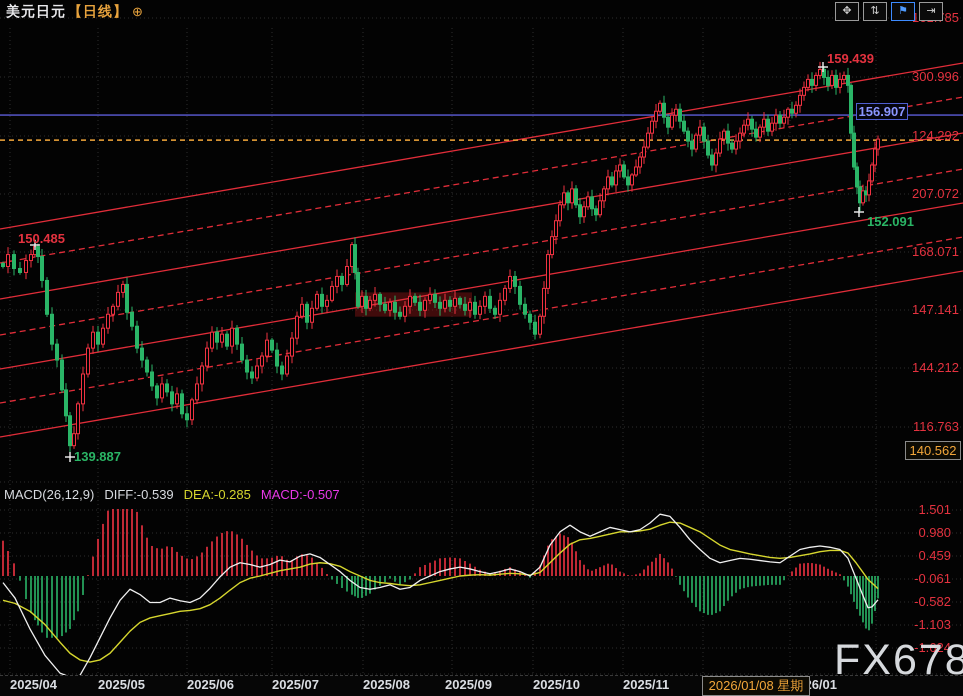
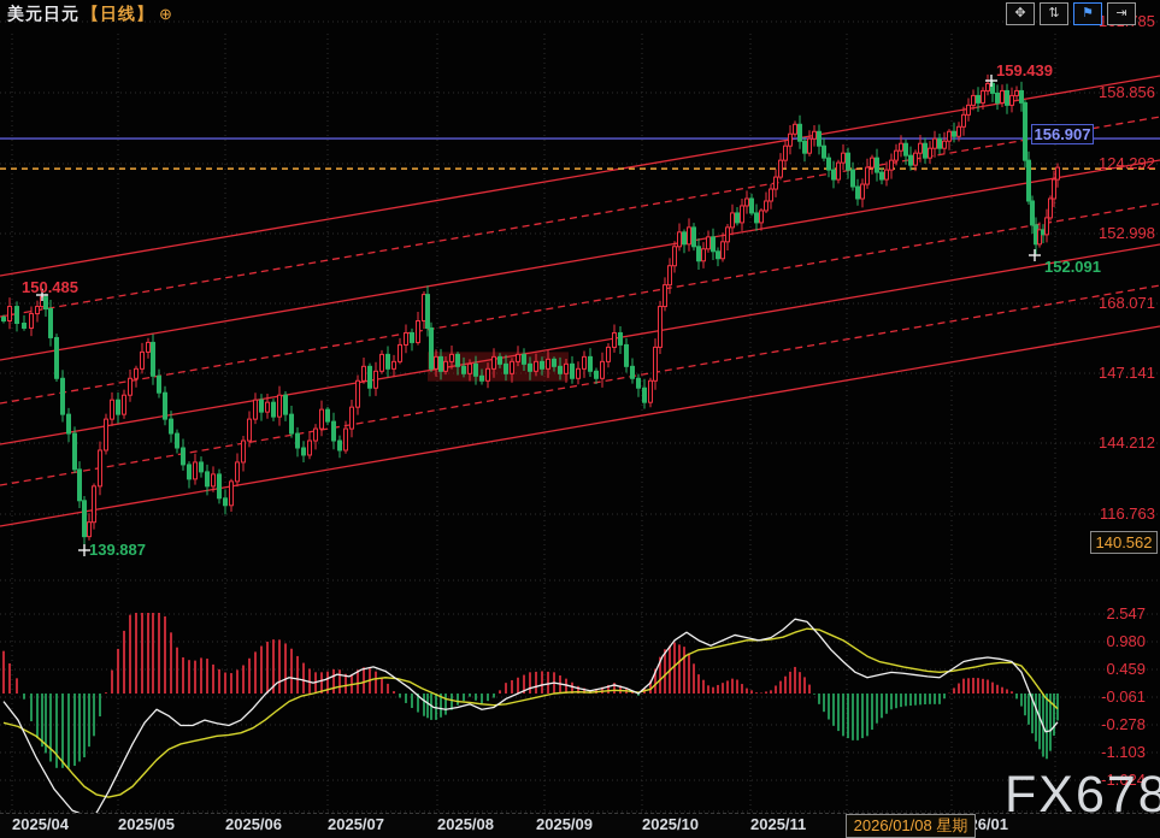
  美元日元 【日线】 ⊕
  ✥
  ⇅
  ⚑
  ⇥
- 300.996
+ 158.856
  124.292
- 207.072
+ 152.998
  168.071
  147.141
  144.212
  116.763
  156.907
  140.562
  150.485
  139.887
  159.439
  152.091
- MACD(26,12,9)
- DIFF:-0.539
- DEA:-0.285
- MACD:-0.507
- 1.501
+ 2.547
  0.980
  0.459
  -0.061
- -0.582
+ -0.278
  -1.103
  -1.624
  2025/04
  2025/05
  2025/06
  2025/07
  2025/08
  2025/09
  2025/10
  2025/11
  2026/01/08 星期
  FX678
